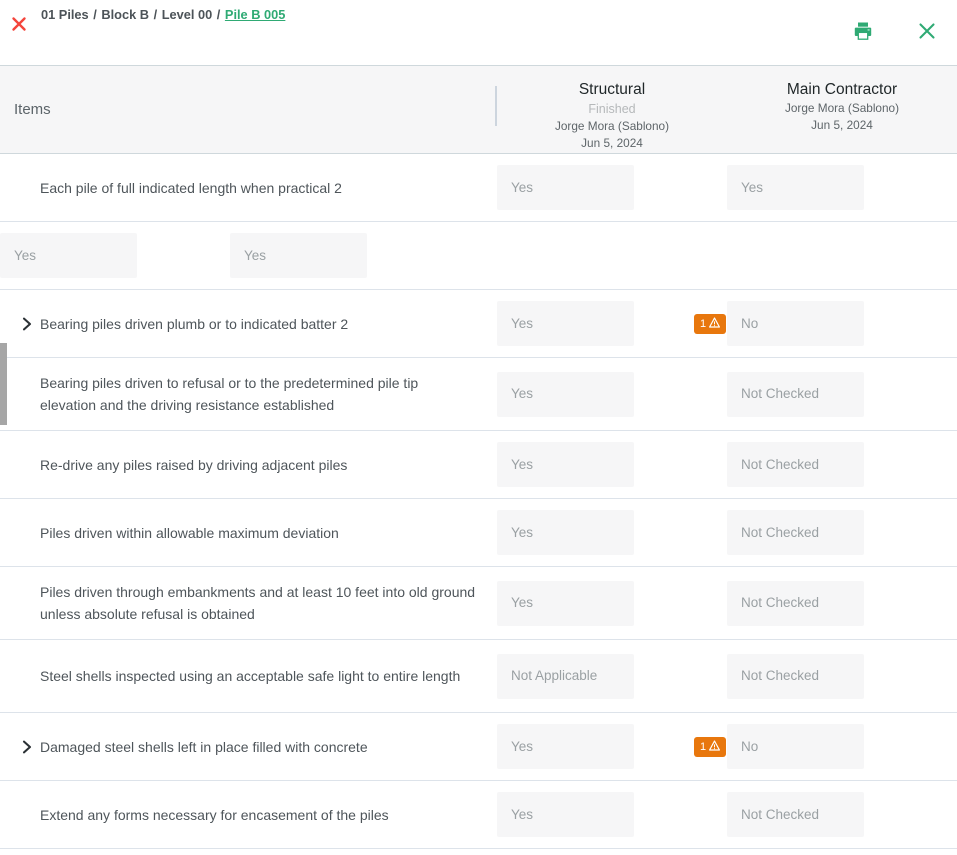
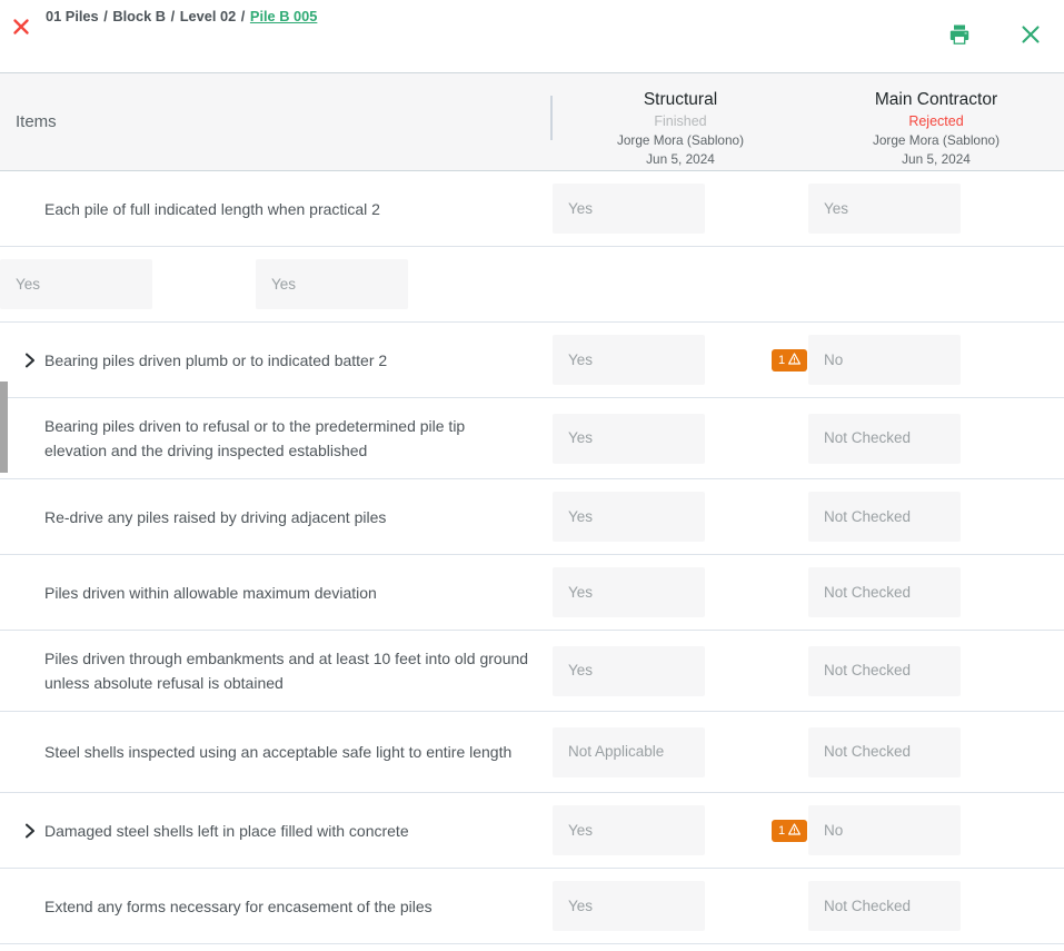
- 01 Piles / Block B / Level 00 / Pile B 005
+ 01 Piles / Block B / Level 02 / Pile B 005
  Items
  Structural
  Finished
  Jorge Mora (Sablono)
  Jun 5, 2024
  Main Contractor
+ Rejected
  Jorge Mora (Sablono)
  Jun 5, 2024
  Each pile of full indicated length when practical 2
  Yes
  Yes
  Yes
  Yes
  Bearing piles driven plumb or to indicated batter 2
  Yes
  1
  No
- Bearing piles driven to refusal or to the predetermined pile tip elevation and the driving resistance established
+ Bearing piles driven to refusal or to the predetermined pile tip elevation and the driving inspected established
  Yes
  Not Checked
  Re-drive any piles raised by driving adjacent piles
  Yes
  Not Checked
  Piles driven within allowable maximum deviation
  Yes
  Not Checked
  Piles driven through embankments and at least 10 feet into old ground unless absolute refusal is obtained
  Yes
  Not Checked
  Steel shells inspected using an acceptable safe light to entire length
  Not Applicable
  Not Checked
  Damaged steel shells left in place filled with concrete
  Yes
  1
  No
  Extend any forms necessary for encasement of the piles
  Yes
  Not Checked
